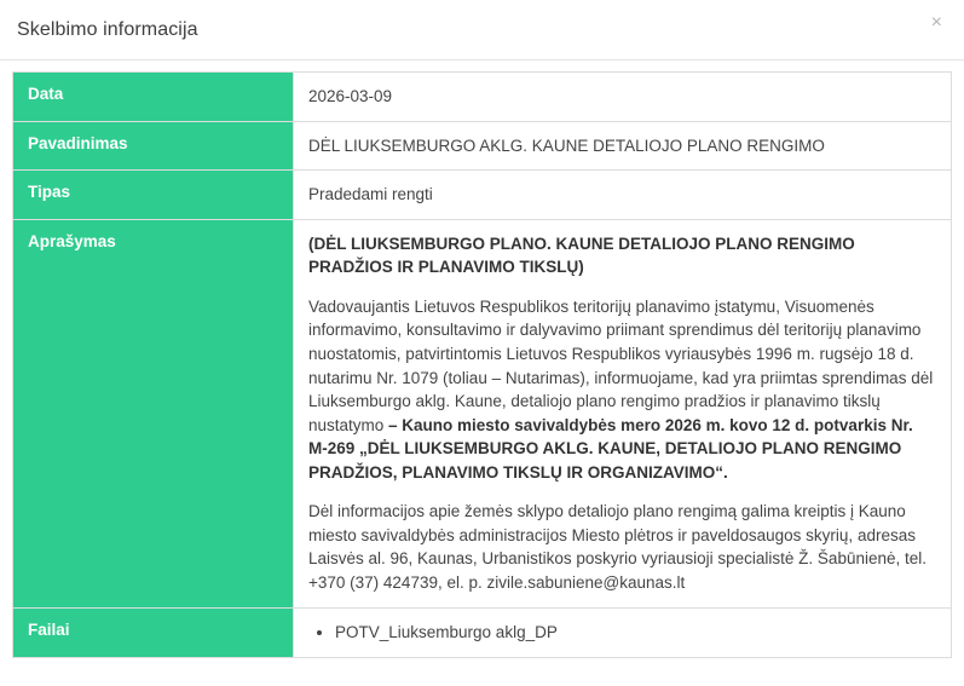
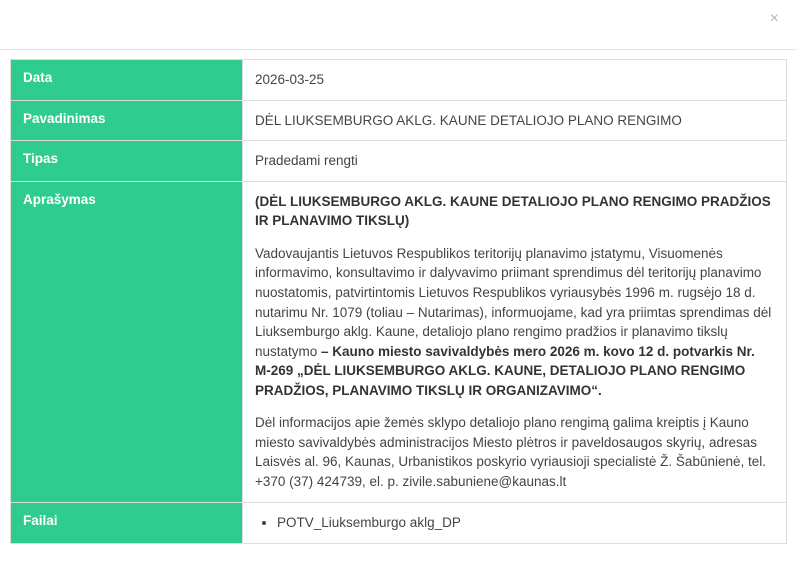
- Skelbimo informacija
  ×
- Data	2026-03-09
+ Data	2026-03-25
  Pavadinimas	DĖL LIUKSEMBURGO AKLG. KAUNE DETALIOJO PLANO RENGIMO
  Tipas	Pradedami rengti
- Aprašymas	(DĖL LIUKSEMBURGO PLANO. KAUNE DETALIOJO PLANO RENGIMO PRADŽIOS IR PLANAVIMO TIKSLŲ) Vadovaujantis Lietuvos Respublikos teritorijų planavimo įstatymu, Visuomenės informavimo, konsultavimo ir dalyvavimo priimant sprendimus dėl teritorijų planavimo nuostatomis, patvirtintomis Lietuvos Respublikos vyriausybės 1996 m. rugsėjo 18 d. nutarimu Nr. 1079 (toliau – Nutarimas), informuojame, kad yra priimtas sprendimas dėl Liuksemburgo aklg. Kaune, detaliojo plano rengimo pradžios ir planavimo tikslų nustatymo – Kauno miesto savivaldybės mero 2026 m. kovo 12 d. potvarkis Nr. M-269 „DĖL LIUKSEMBURGO AKLG. KAUNE, DETALIOJO PLANO RENGIMO PRADŽIOS, PLANAVIMO TIKSLŲ IR ORGANIZAVIMO“. Dėl informacijos apie žemės sklypo detaliojo plano rengimą galima kreiptis į Kauno miesto savivaldybės administracijos Miesto plėtros ir paveldosaugos skyrių, adresas Laisvės al. 96, Kaunas, Urbanistikos poskyrio vyriausioji specialistė Ž. Šabūnienė, tel. +370 (37) 424739, el. p. zivile.sabuniene@kaunas.lt
+ Aprašymas	(DĖL LIUKSEMBURGO AKLG. KAUNE DETALIOJO PLANO RENGIMO PRADŽIOS IR PLANAVIMO TIKSLŲ) Vadovaujantis Lietuvos Respublikos teritorijų planavimo įstatymu, Visuomenės informavimo, konsultavimo ir dalyvavimo priimant sprendimus dėl teritorijų planavimo nuostatomis, patvirtintomis Lietuvos Respublikos vyriausybės 1996 m. rugsėjo 18 d. nutarimu Nr. 1079 (toliau – Nutarimas), informuojame, kad yra priimtas sprendimas dėl Liuksemburgo aklg. Kaune, detaliojo plano rengimo pradžios ir planavimo tikslų nustatymo – Kauno miesto savivaldybės mero 2026 m. kovo 12 d. potvarkis Nr. M-269 „DĖL LIUKSEMBURGO AKLG. KAUNE, DETALIOJO PLANO RENGIMO PRADŽIOS, PLANAVIMO TIKSLŲ IR ORGANIZAVIMO“. Dėl informacijos apie žemės sklypo detaliojo plano rengimą galima kreiptis į Kauno miesto savivaldybės administracijos Miesto plėtros ir paveldosaugos skyrių, adresas Laisvės al. 96, Kaunas, Urbanistikos poskyrio vyriausioji specialistė Ž. Šabūnienė, tel. +370 (37) 424739, el. p. zivile.sabuniene@kaunas.lt
  Failai	POTV_Liuksemburgo aklg_DP
